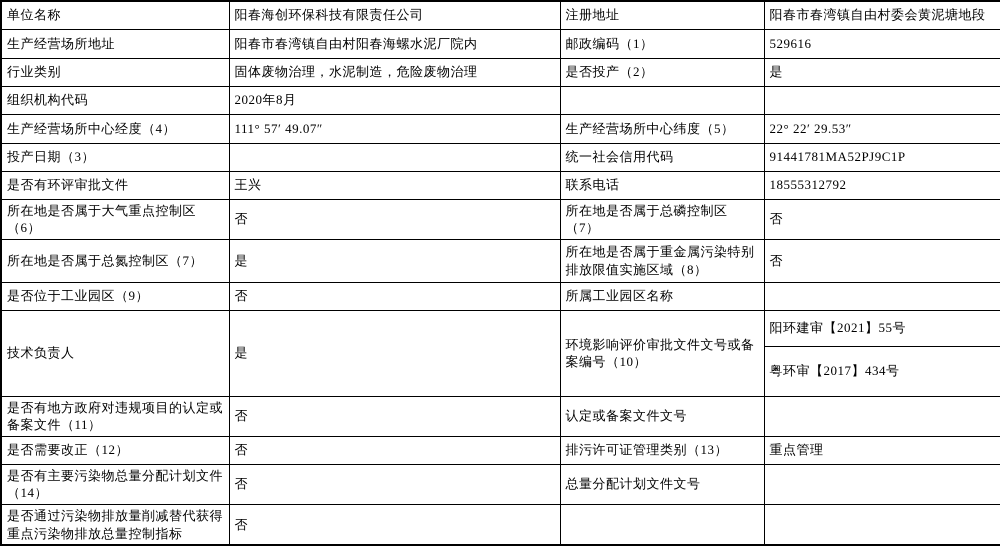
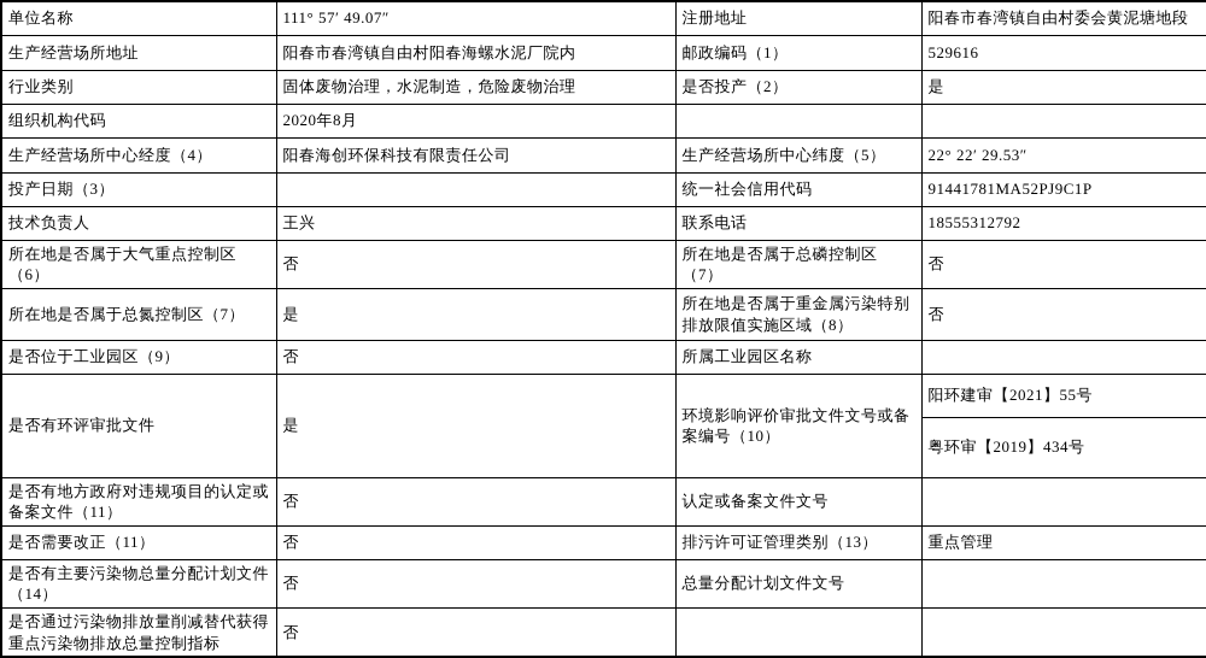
- 单位名称	阳春海创环保科技有限责任公司	注册地址	阳春市春湾镇自由村委会黄泥塘地段
+ 单位名称	111° 57′ 49.07″	注册地址	阳春市春湾镇自由村委会黄泥塘地段
  生产经营场所地址	阳春市春湾镇自由村阳春海螺水泥厂院内	邮政编码（1）	529616
  行业类别	固体废物治理，水泥制造，危险废物治理	是否投产（2）	是
  组织机构代码	2020年8月
- 生产经营场所中心经度（4）	111° 57′ 49.07″	生产经营场所中心纬度（5）	22° 22′ 29.53″
+ 生产经营场所中心经度（4）	阳春海创环保科技有限责任公司	生产经营场所中心纬度（5）	22° 22′ 29.53″
  投产日期（3）		统一社会信用代码	91441781MA52PJ9C1P
- 是否有环评审批文件	王兴	联系电话	18555312792
+ 技术负责人	王兴	联系电话	18555312792
  所在地是否属于大气重点控制区（6）	否	所在地是否属于总磷控制区（7）	否
  所在地是否属于总氮控制区（7）	是	所在地是否属于重金属污染特别排放限值实施区域（8）	否
  是否位于工业园区（9）	否	所属工业园区名称
- 技术负责人	是	环境影响评价审批文件文号或备案编号（10）	阳环建审【2021】55号
+ 是否有环评审批文件	是	环境影响评价审批文件文号或备案编号（10）	阳环建审【2021】55号
- 粤环审【2017】434号
+ 粤环审【2019】434号
  是否有地方政府对违规项目的认定或备案文件（11）	否	认定或备案文件文号
- 是否需要改正（12）	否	排污许可证管理类别（13）	重点管理
+ 是否需要改正（11）	否	排污许可证管理类别（13）	重点管理
  是否有主要污染物总量分配计划文件（14）	否	总量分配计划文件文号
  是否通过污染物排放量削减替代获得重点污染物排放总量控制指标	否
